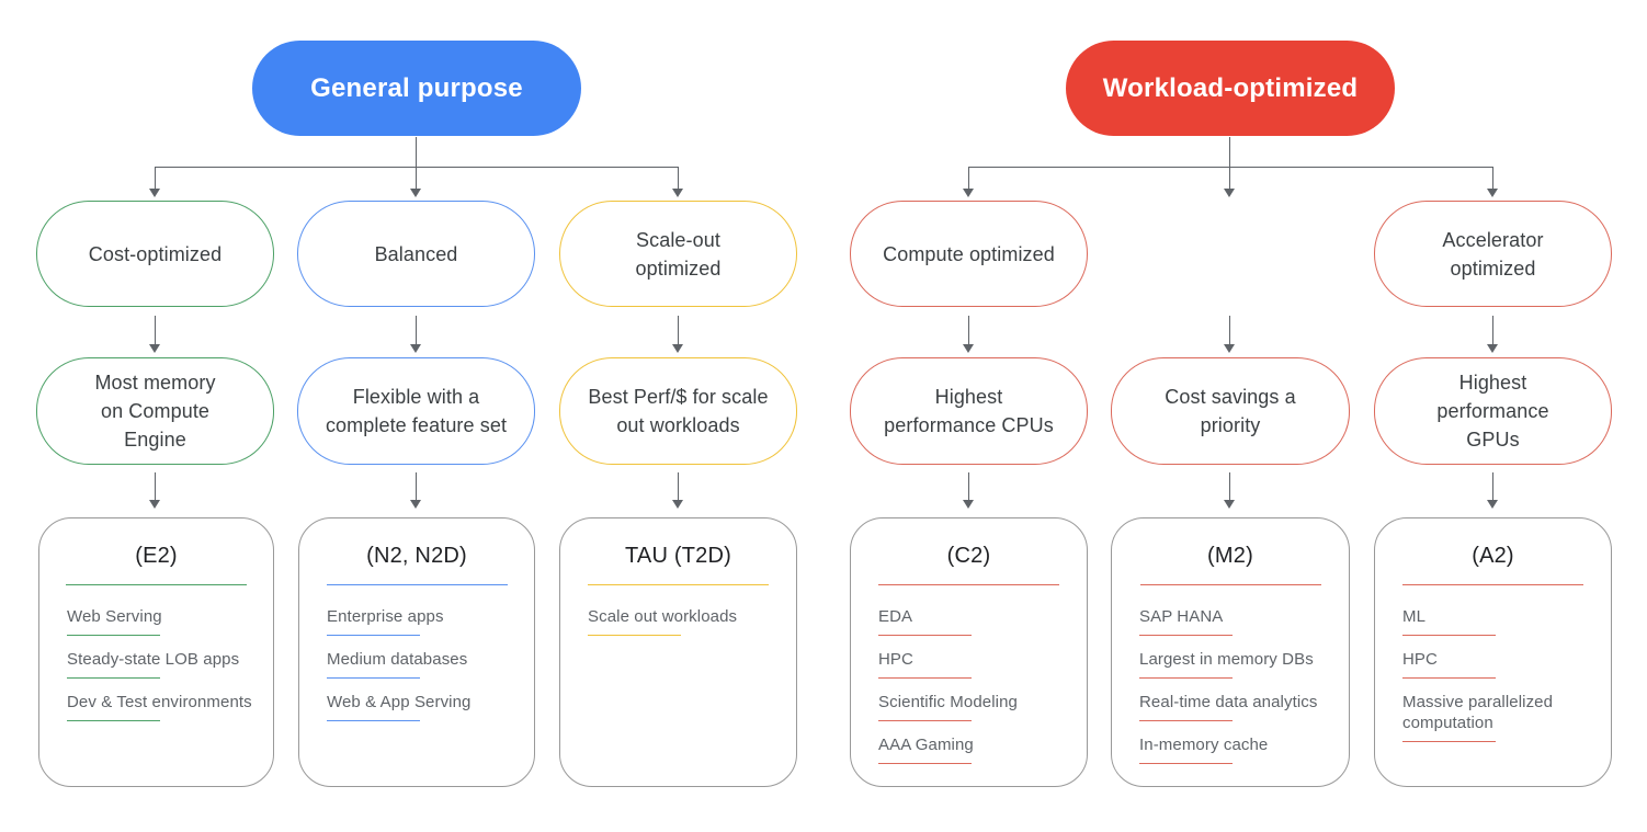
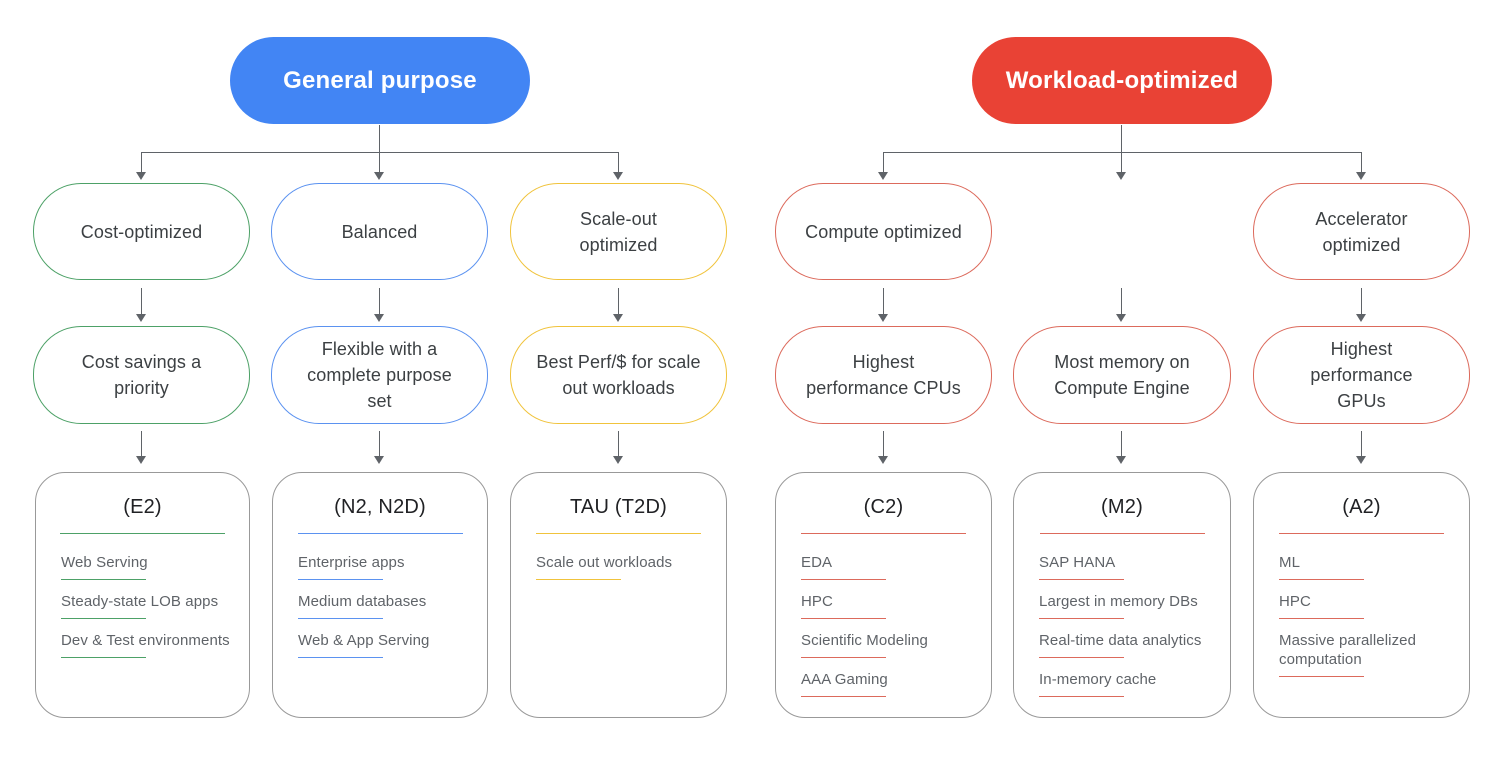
  General purpose
  Workload-optimized
  Cost-optimized
  Balanced
  Scale-out optimized
  Compute optimized
  Accelerator optimized
- Most memory on Compute Engine
+ Cost savings a priority
- Flexible with a complete feature set
+ Flexible with a complete purpose set
  Best Perf/$ for scale out workloads
  Highest performance CPUs
- Cost savings a priority
+ Most memory on Compute Engine
  Highest performance GPUs
  (E2)
  Web Serving
  Steady-state LOB apps
  Dev & Test environments
  (N2, N2D)
  Enterprise apps
  Medium databases
  Web & App Serving
  TAU (T2D)
  Scale out workloads
  (C2)
  EDA
  HPC
  Scientific Modeling
  AAA Gaming
  (M2)
  SAP HANA
  Largest in memory DBs
  Real-time data analytics
  In-memory cache
  (A2)
  ML
  HPC
  Massive parallelized computation
